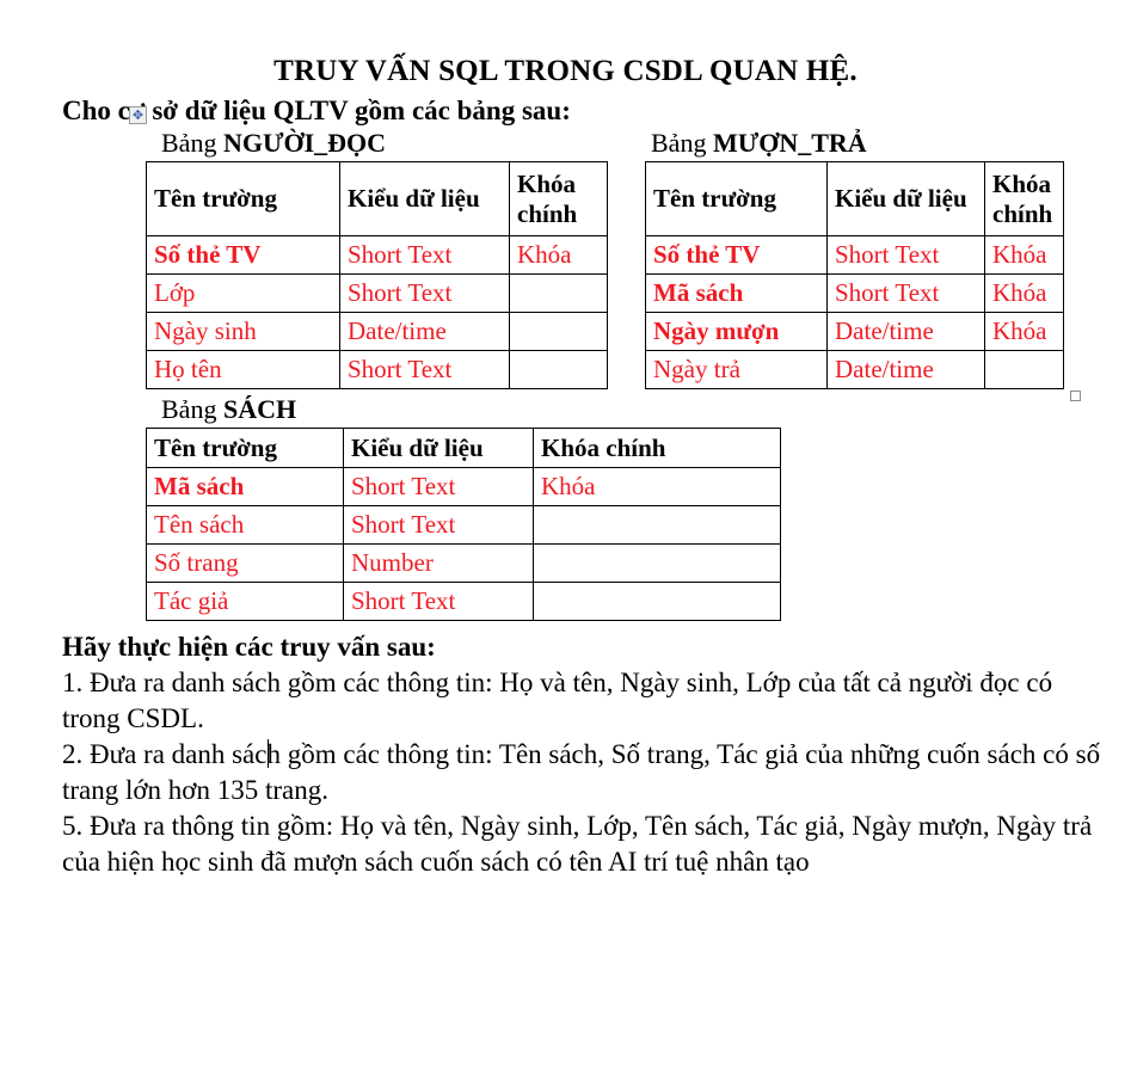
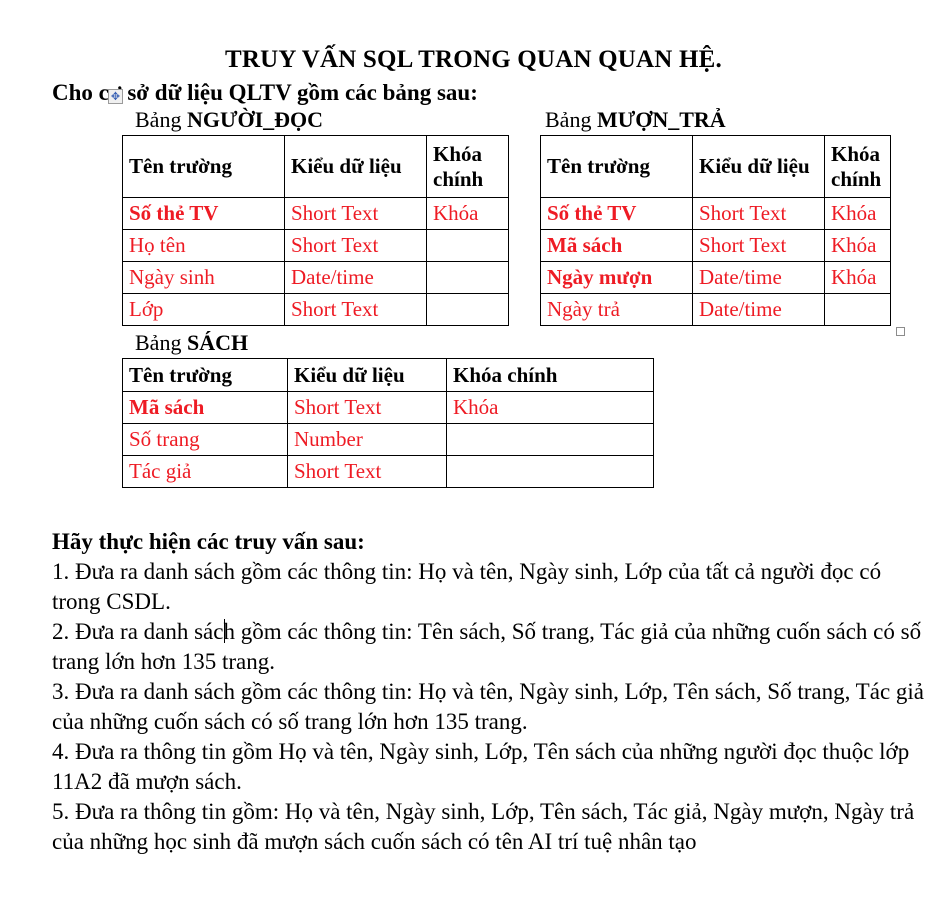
- TRUY VẤN SQL TRONG CSDL QUAN HỆ.
+ TRUY VẤN SQL TRONG QUAN QUAN HỆ.
  Cho c sở dữ liệu QLTV gồm các bảng sau:
  ✥
  Bảng NGƯỜI_ĐỌC
  Tên trường	Kiểu dữ liệu	Khóa chính
  Số thẻ TV	Short Text	Khóa
- Lớp	Short Text
+ Họ tên	Short Text
  Ngày sinh	Date/time
- Họ tên	Short Text
+ Lớp	Short Text
  Bảng MƯỢN_TRẢ
  Tên trường	Kiểu dữ liệu	Khóa chính
  Số thẻ TV	Short Text	Khóa
  Mã sách	Short Text	Khóa
  Ngày mượn	Date/time	Khóa
  Ngày trả	Date/time
  Bảng SÁCH
  Tên trường	Kiểu dữ liệu	Khóa chính
  Mã sách	Short Text	Khóa
- Tên sách	Short Text
  Số trang	Number
  Tác giả	Short Text
  Hãy thực hiện các truy vấn sau:
  1. Đưa ra danh sách gồm các thông tin: Họ và tên, Ngày sinh, Lớp của tất cả người đọc có trong CSDL.
  2. Đưa ra danh sách gồm các thông tin: Tên sách, Số trang, Tác giả của những cuốn sách có số trang lớn hơn 135 trang.
+ 3. Đưa ra danh sách gồm các thông tin: Họ và tên, Ngày sinh, Lớp, Tên sách, Số trang, Tác giả của những cuốn sách có số trang lớn hơn 135 trang.
+ 4. Đưa ra thông tin gồm Họ và tên, Ngày sinh, Lớp, Tên sách của những người đọc thuộc lớp 11A2 đã mượn sách.
- 5. Đưa ra thông tin gồm: Họ và tên, Ngày sinh, Lớp, Tên sách, Tác giả, Ngày mượn, Ngày trả của hiện học sinh đã mượn sách cuốn sách có tên AI trí tuệ nhân tạo
+ 5. Đưa ra thông tin gồm: Họ và tên, Ngày sinh, Lớp, Tên sách, Tác giả, Ngày mượn, Ngày trả của những học sinh đã mượn sách cuốn sách có tên AI trí tuệ nhân tạo
